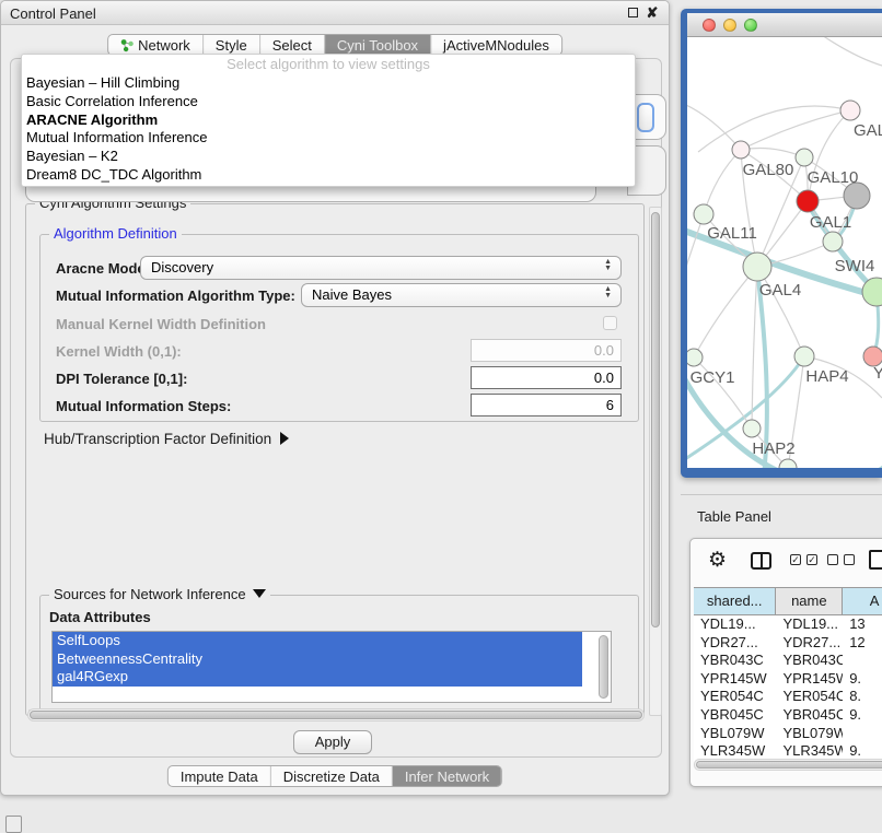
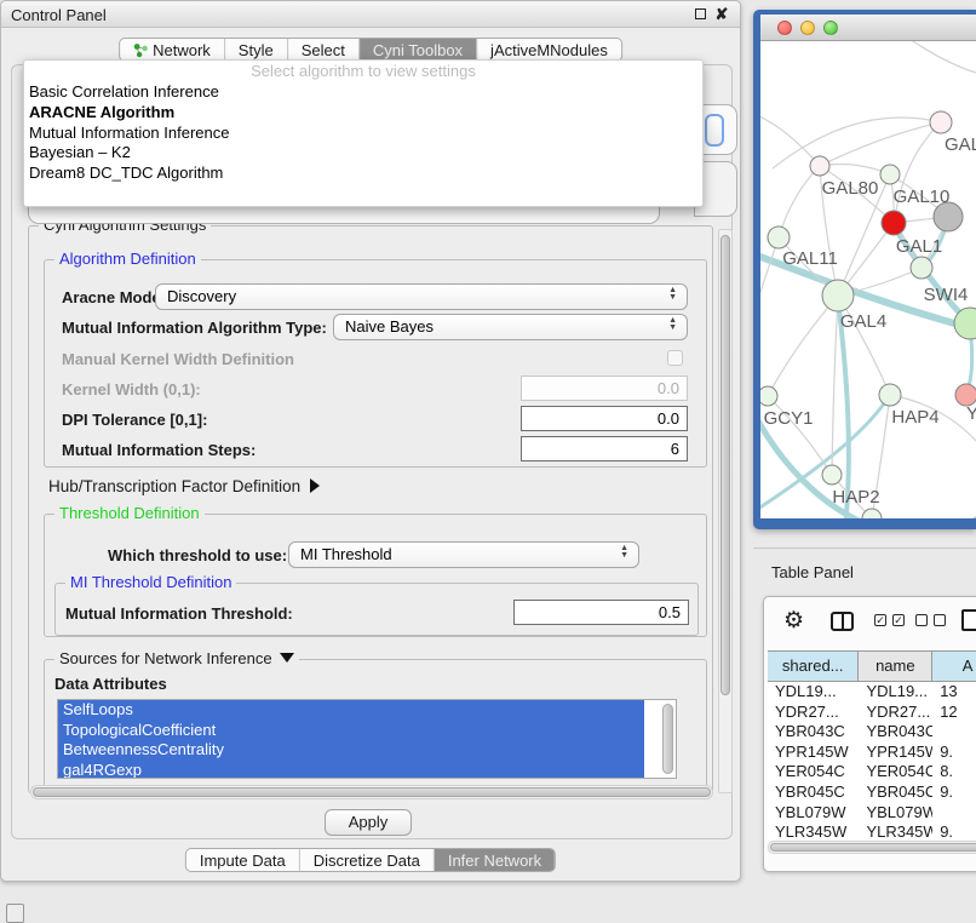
  Control Panel
  ✘
  Network
  Style
  Select
  Cyni Toolbox
  jActiveMNodules
  Select algorithm to view settings
- Bayesian – Hill Climbing
  Basic Correlation Inference
  ARACNE Algorithm
  Mutual Information Inference
  Bayesian – K2
  Dream8 DC_TDC Algorithm
  Cyni Algorithm Settings
  Algorithm Definition
  Aracne Mod
  Discovery
  Mutual Information Algorithm Type:
  Naive Bayes
  Manual Kernel Width Definition
  Kernel Width (0,1):
  0.0
  DPI Tolerance [0,1]:
  0.0
  Mutual Information Steps:
  6
  Hub/Transcription Factor Definition
+ Threshold Definition
+ Which threshold to use:
+ MI Threshold
+ MI Threshold Definition
+ Mutual Information Threshold:
+ 0.5
  Sources for Network Inference
  Data Attributes
  SelfLoops
+ TopologicalCoefficient
  BetweennessCentrality
  gal4RGexp
  Apply
  Impute Data
  Discretize Data
  Infer Network
  GAL80
  GAL10
  GAL1
  GAL11
  SWI4
  GAL4
  GCY1
  HAP4
  Y
  HAP2
  Table Panel
  ⚙
  ✓
  ✓
  shared...
  name
  A
  YDL19...
  YDL19...
  13
  YDR27...
  YDR27...
  12
  YBR043C
  YBR043C
  YPR145W
  YPR145W
  9.
  YER054C
  YER054C
  8.
  YBR045C
  YBR045C
  9.
  YBL079W
  YBL079W
  YLR345W
  YLR345W
  9.
